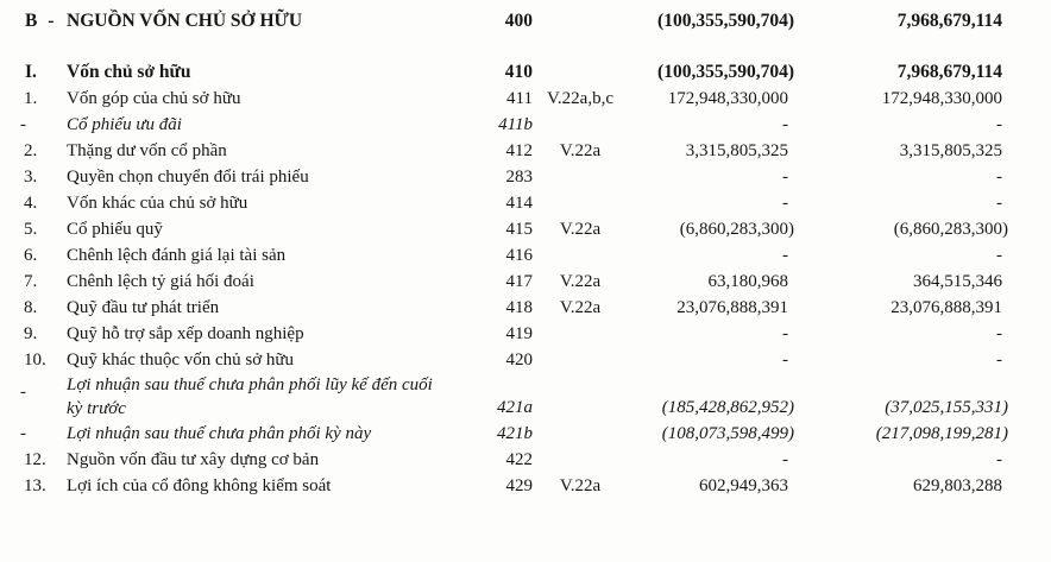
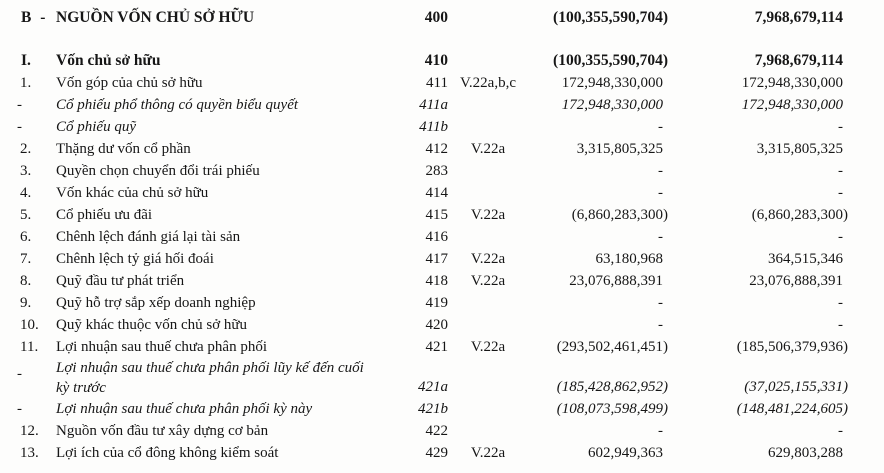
  B -	NGUỒN VỐN CHỦ SỞ HỮU	400		(100,355,590,704)	7,968,679,114
  I.	Vốn chủ sở hữu	410		(100,355,590,704)	7,968,679,114
  1.	Vốn góp của chủ sở hữu	411	V.22a,b,c	172,948,330,000	172,948,330,000
+ -	Cổ phiếu phổ thông có quyền biểu quyết	411a		172,948,330,000	172,948,330,000
- -	Cổ phiếu ưu đãi	411b		-	-
+ -	Cổ phiếu quỹ	411b		-	-
  2.	Thặng dư vốn cổ phần	412	V.22a	3,315,805,325	3,315,805,325
  3.	Quyền chọn chuyển đổi trái phiếu	283		-	-
  4.	Vốn khác của chủ sở hữu	414		-	-
- 5.	Cổ phiếu quỹ	415	V.22a	(6,860,283,300)	(6,860,283,300)
+ 5.	Cổ phiếu ưu đãi	415	V.22a	(6,860,283,300)	(6,860,283,300)
  6.	Chênh lệch đánh giá lại tài sản	416		-	-
  7.	Chênh lệch tỷ giá hối đoái	417	V.22a	63,180,968	364,515,346
  8.	Quỹ đầu tư phát triển	418	V.22a	23,076,888,391	23,076,888,391
  9.	Quỹ hỗ trợ sắp xếp doanh nghiệp	419		-	-
  10.	Quỹ khác thuộc vốn chủ sở hữu	420		-	-
+ 11.	Lợi nhuận sau thuế chưa phân phối	421	V.22a	(293,502,461,451)	(185,506,379,936)
  -	Lợi nhuận sau thuế chưa phân phối lũy kế đến cuốikỳ trước	421a		(185,428,862,952)	(37,025,155,331)
- -	Lợi nhuận sau thuế chưa phân phối kỳ này	421b		(108,073,598,499)	(217,098,199,281)
+ -	Lợi nhuận sau thuế chưa phân phối kỳ này	421b		(108,073,598,499)	(148,481,224,605)
  12.	Nguồn vốn đầu tư xây dựng cơ bản	422		-	-
  13.	Lợi ích của cổ đông không kiểm soát	429	V.22a	602,949,363	629,803,288
